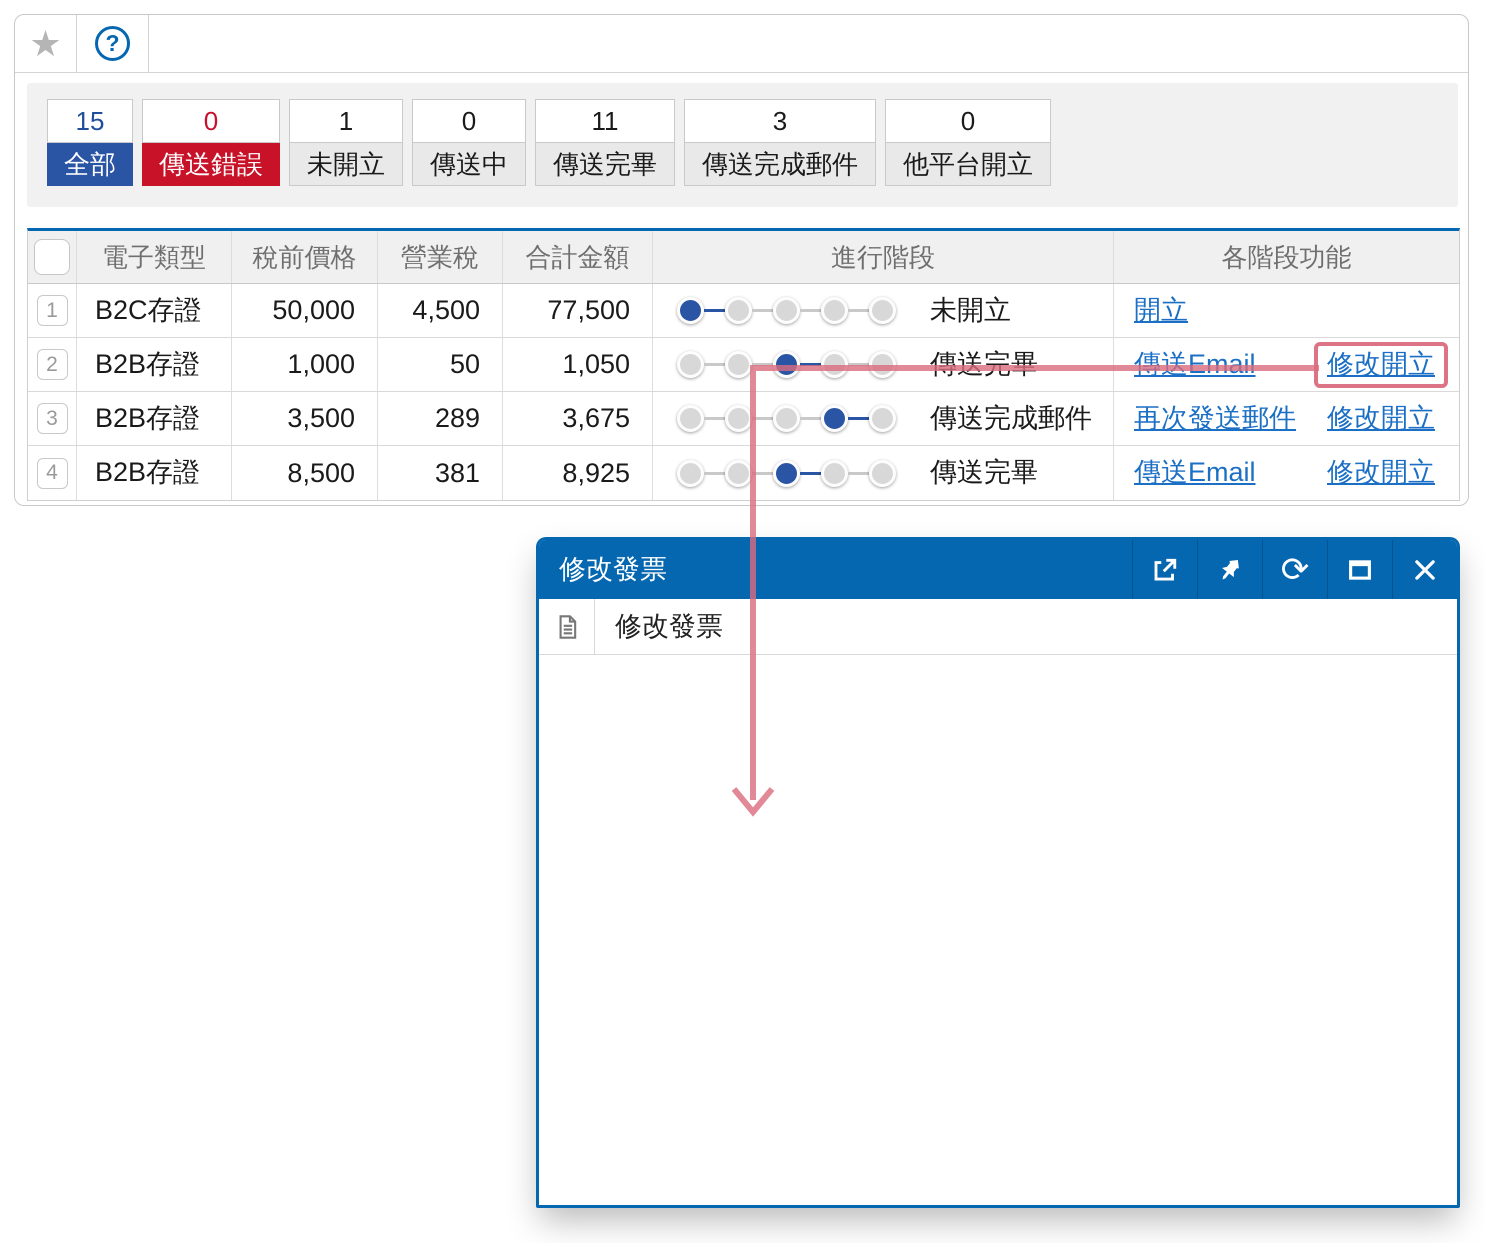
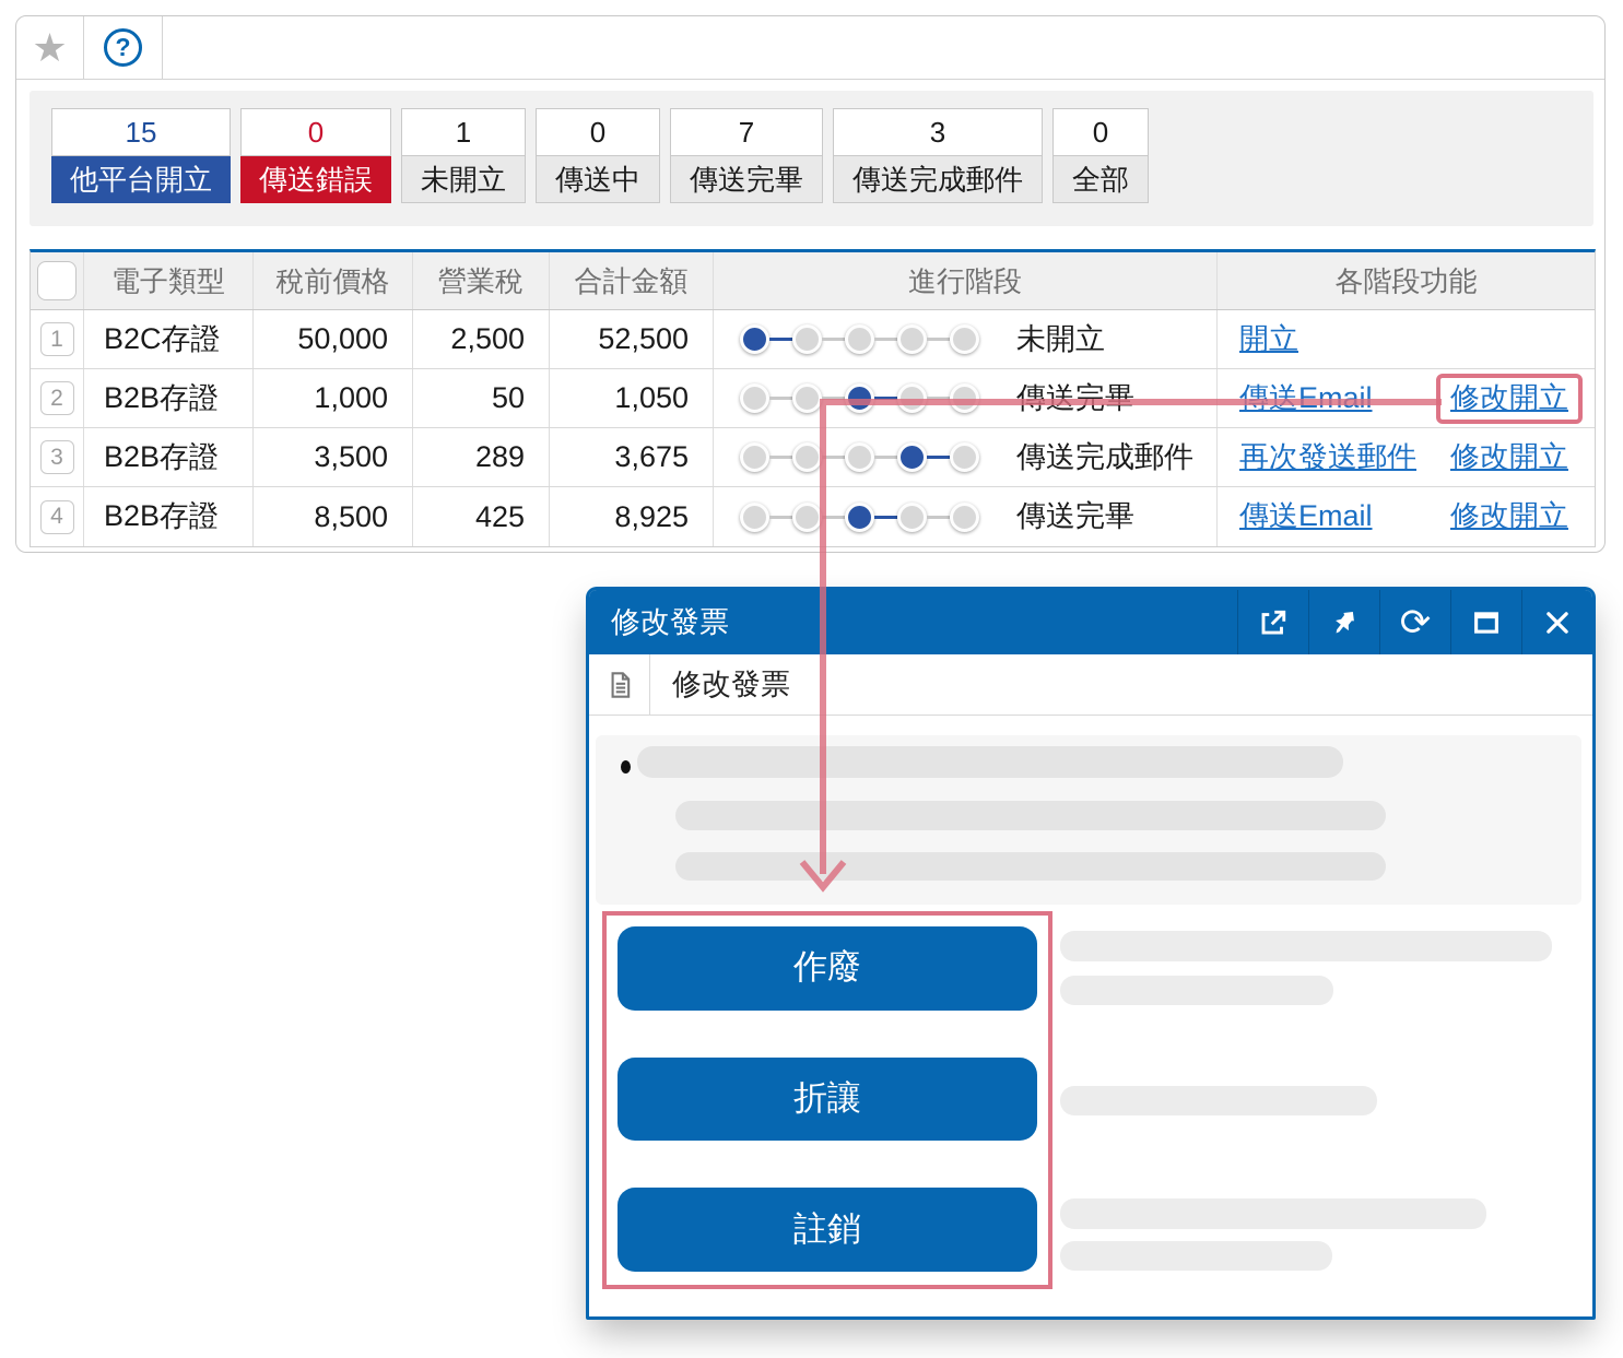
  ★
  ?
  15
- 全部
+ 他平台開立
  0
  傳送錯誤
  1
  未開立
  0
  傳送中
- 11
+ 7
  傳送完畢
  3
  傳送完成郵件
  0
- 他平台開立
+ 全部
  電子類型
  稅前價格
  營業稅
  合計金額
  進行階段
  各階段功能
  1
  B2C存證
  50,000
- 4,500
+ 2,500
- 77,500
+ 52,500
  未開立
  開立
  2
  B2B存證
  1,000
  50
  1,050
  傳送完畢
  傳送Email
  修改開立
  3
  B2B存證
  3,500
  289
  3,675
  傳送完成郵件
  再次發送郵件
  修改開立
  4
  B2B存證
  8,500
- 381
+ 425
  8,925
  傳送完畢
  傳送Email
  修改開立
  修改發票
  ⟳
  修改發票
+ 作廢
+ 折讓
+ 註銷
